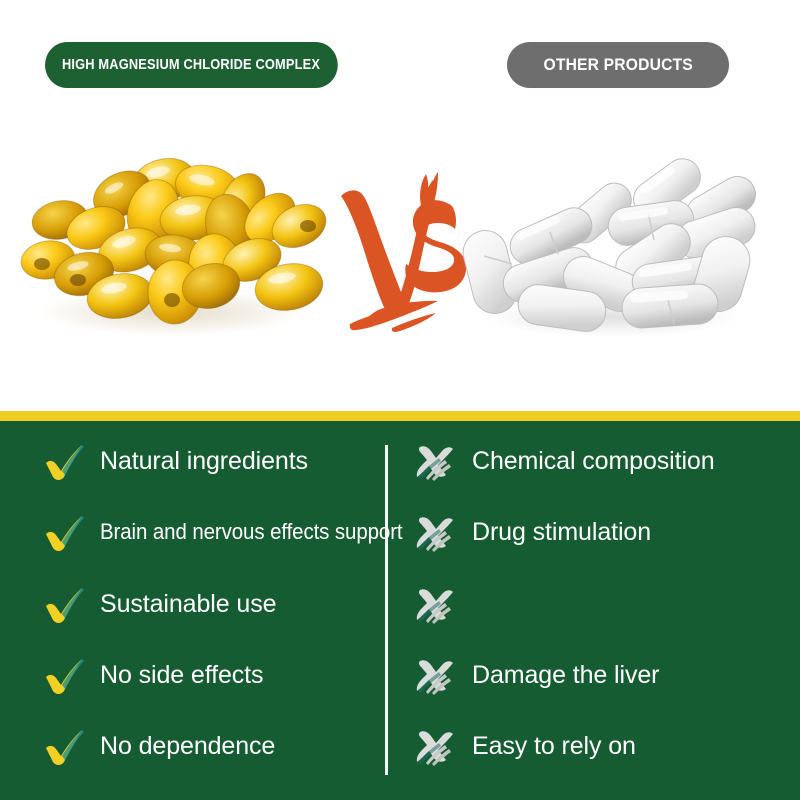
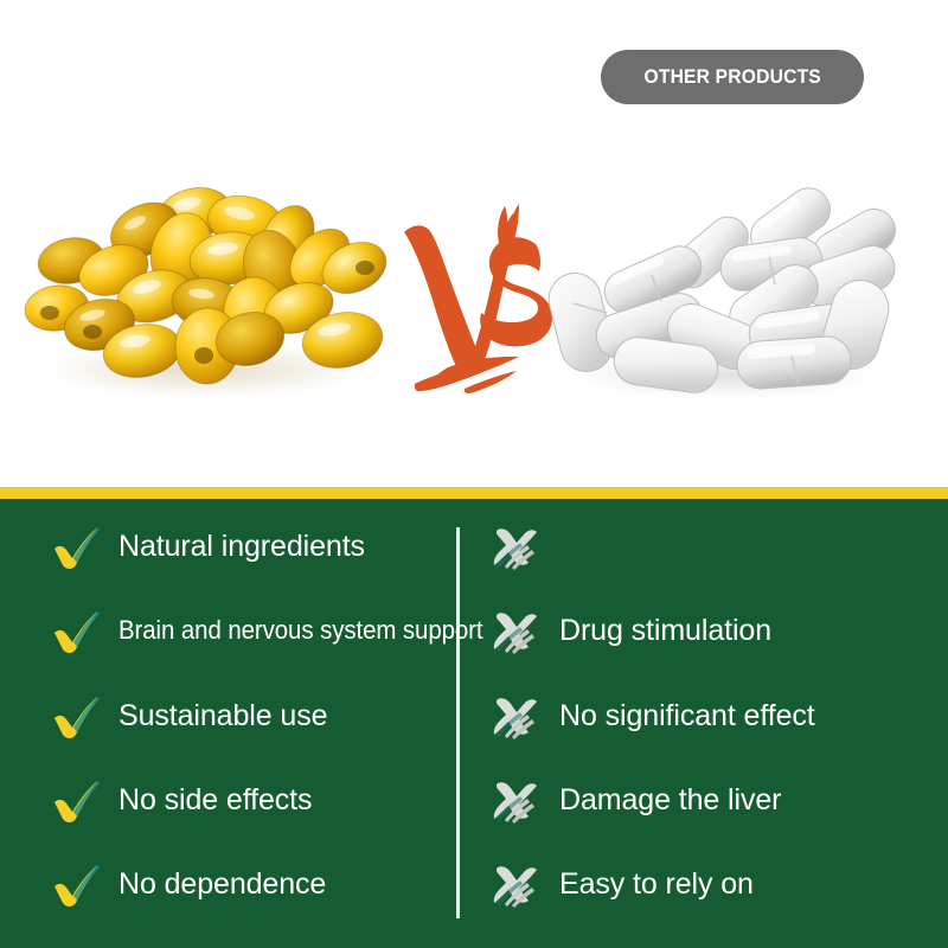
- HIGH MAGNESIUM CHLORIDE COMPLEX
  OTHER PRODUCTS
  Natural ingredients
- Brain and nervous effects support
+ Brain and nervous system support
  Sustainable use
  No side effects
  No dependence
- Chemical composition
  Drug stimulation
+ No significant effect
  Damage the liver
  Easy to rely on
